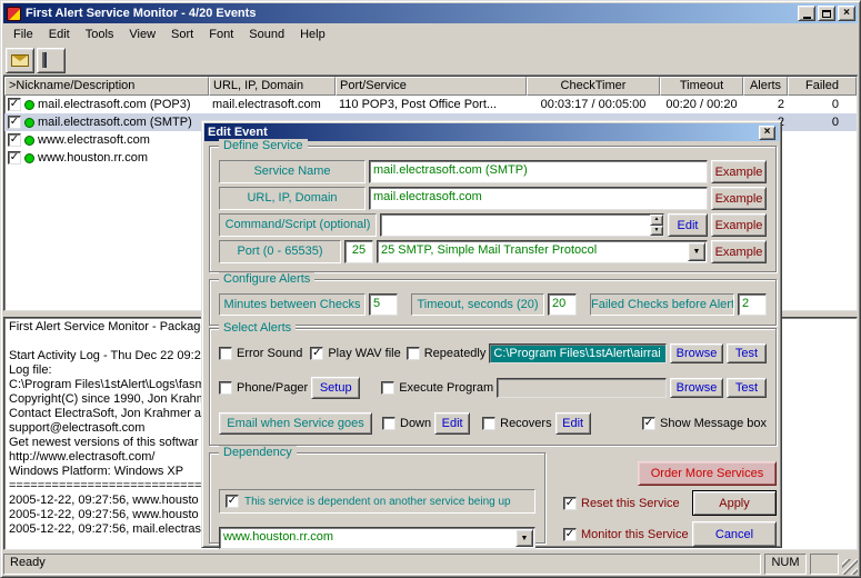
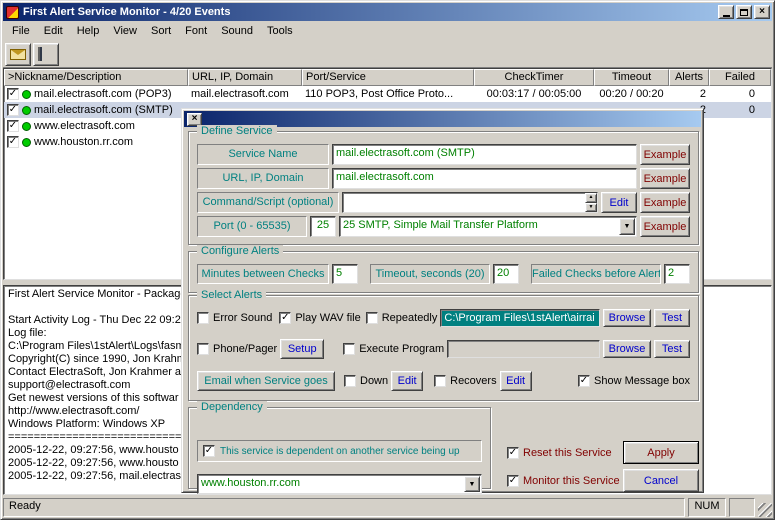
  First Alert Service Monitor - 4/20 Events
  ×
  File
  Edit
- Tools
+ Help
  View
  Sort
  Font
  Sound
- Help
+ Tools
  >Nickname/Description
  URL, IP, Domain
  Port/Service
  CheckTimer
  Timeout
  Alerts
  Failed
  ✓
  mail.electrasoft.com (POP3)
  mail.electrasoft.com
- 110 POP3, Post Office Port...
+ 110 POP3, Post Office Proto...
  00:03:17 / 00:05:00
  00:20 / 00:20
  2
  0
  ✓
  mail.electrasoft.com (SMTP)
  0
  ✓
  www.electrasoft.com
  ✓
  www.houston.rr.com
  First Alert Service Monitor - Packag
  Start Activity Log - Thu Dec 22 09:2
  Log file:
  C:\Program Files\1stAlert\Logs\fas
  Copyright(C) since 1990, Jon Krah
  Contact ElectraSoft, Jon Krahmer a
  support@electrasoft.com
  Get newest versions of this softwar
  http://www.electrasoft.com/
  Windows Platform: Windows XP
  2005-12-22, 09:27:56, www.housto
  2005-12-22, 09:27:56, www.housto
  2005-12-22, 09:27:56, mail.electras
  Ready
  NUM
- Edit Event
  ×
  Define Service
  Service Name
  mail.electrasoft.com (SMTP)
  Example
  URL, IP, Domain
  mail.electrasoft.com
  Example
  Command/Script (optional)
  Edit
  Example
  Port (0 - 65535)
  25
- 25 SMTP, Simple Mail Transfer Protocol
+ 25 SMTP, Simple Mail Transfer Platform
  Example
  Configure Alerts
  Minutes between Checks
  5
  Timeout, seconds (20)
  20
  Failed Checks before Alert
  2
  Select Alerts
  Error Sound
  ✓
  Play WAV file
  Repeatedly
  C:\Program Files\1stAlert\airrai
  Browse
  Test
  Phone/Pager
  Setup
  Execute Program
  Browse
  Test
  Email when Service goes
  Down
  Edit
  Recovers
  Edit
  ✓
  Show Message box
  Dependency
  ✓
  This service is dependent on another service being up
  www.houston.rr.com
- Order More Services
  ✓
  Reset this Service
  Apply
  ✓
  Monitor this Service
  Cancel
